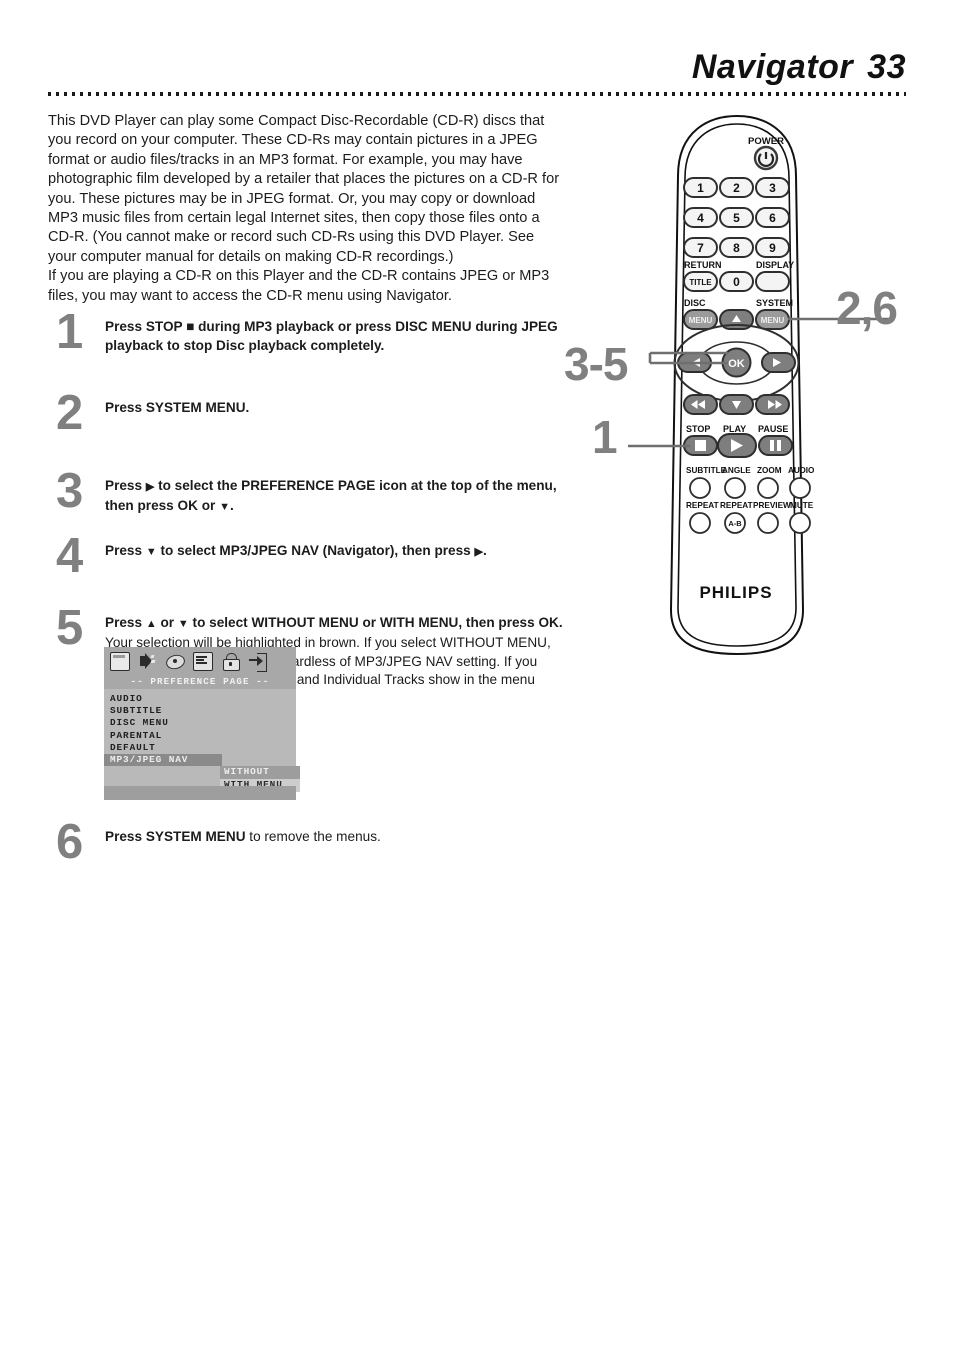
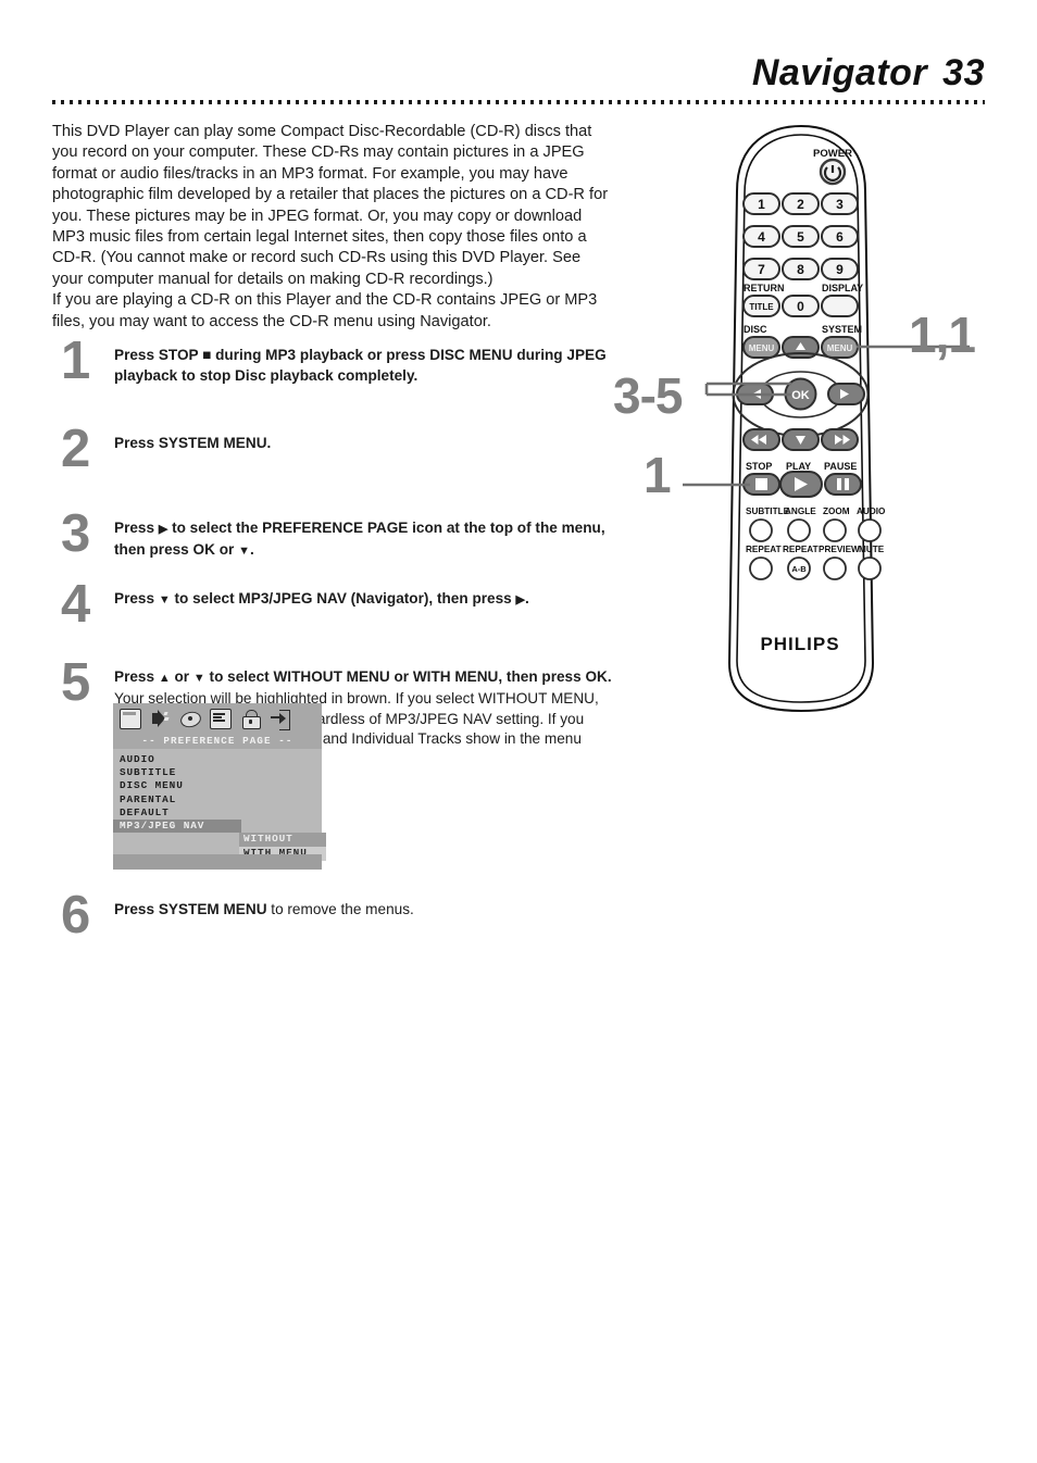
  Navigator 33
  This DVD Player can play some Compact Disc-Recordable (CD-R) discs that you record on your computer. These CD-Rs may contain pictures in a JPEG format or audio files/tracks in an MP3 format. For example, you may have photographic film developed by a retailer that places the pictures on a CD-R for you. These pictures may be in JPEG format. Or, you may copy or download MP3 music files from certain legal Internet sites, then copy those files onto a CD-R. (You cannot make or record such CD-Rs using this DVD Player. See your computer manual for details on making CD-R recordings.)
  If you are playing a CD-R on this Player and the CD-R contains JPEG or MP3 files, you may want to access the CD-R menu using Navigator.
  1
  Press STOP ■ during MP3 playback or press DISC MENU during JPEG playback to stop Disc playback completely.
  2
  Press SYSTEM MENU.
  3
  Press ▶ to select the PREFERENCE PAGE icon at the top of the menu, then press OK or ▼.
  4
  Press ▼ to select MP3/JPEG NAV (Navigator), then press ▶.
  5
  Press ▲ or ▼ to select WITHOUT MENU or WITH MENU, then press OK. Your selection will be highlighted in brown. If you select WITHOUT MENU, rdless of MP3/JPEG NAV setting. If you and Individual Tracks show in the menu
  -- PREFERENCE PAGE --
  AUDIO
  SUBTITLE
  DISC MENU
  PARENTAL
  DEFAULT
  MP3/JPEG NAV
  WITH MENU
  6
  Press SYSTEM MENU to remove the menus.
  POWER
  1
  2
  3
  4
  5
  6
  7
  8
  9
  RETURN
  TITLE
  0
  DISPLAY
  DISC
  MENU
  SYSTEM
  MENU
  OK
  STOP
  PLAY
  PAUSE
  SUBTITLE
  ANGLE
  ZOOM
  AUDIO
  REPEAT
  REPEAT
  A-B
  PREVIEW
  MUTE
  PHILIPS
- 2,6
+ 1,1
  3-5
  1
